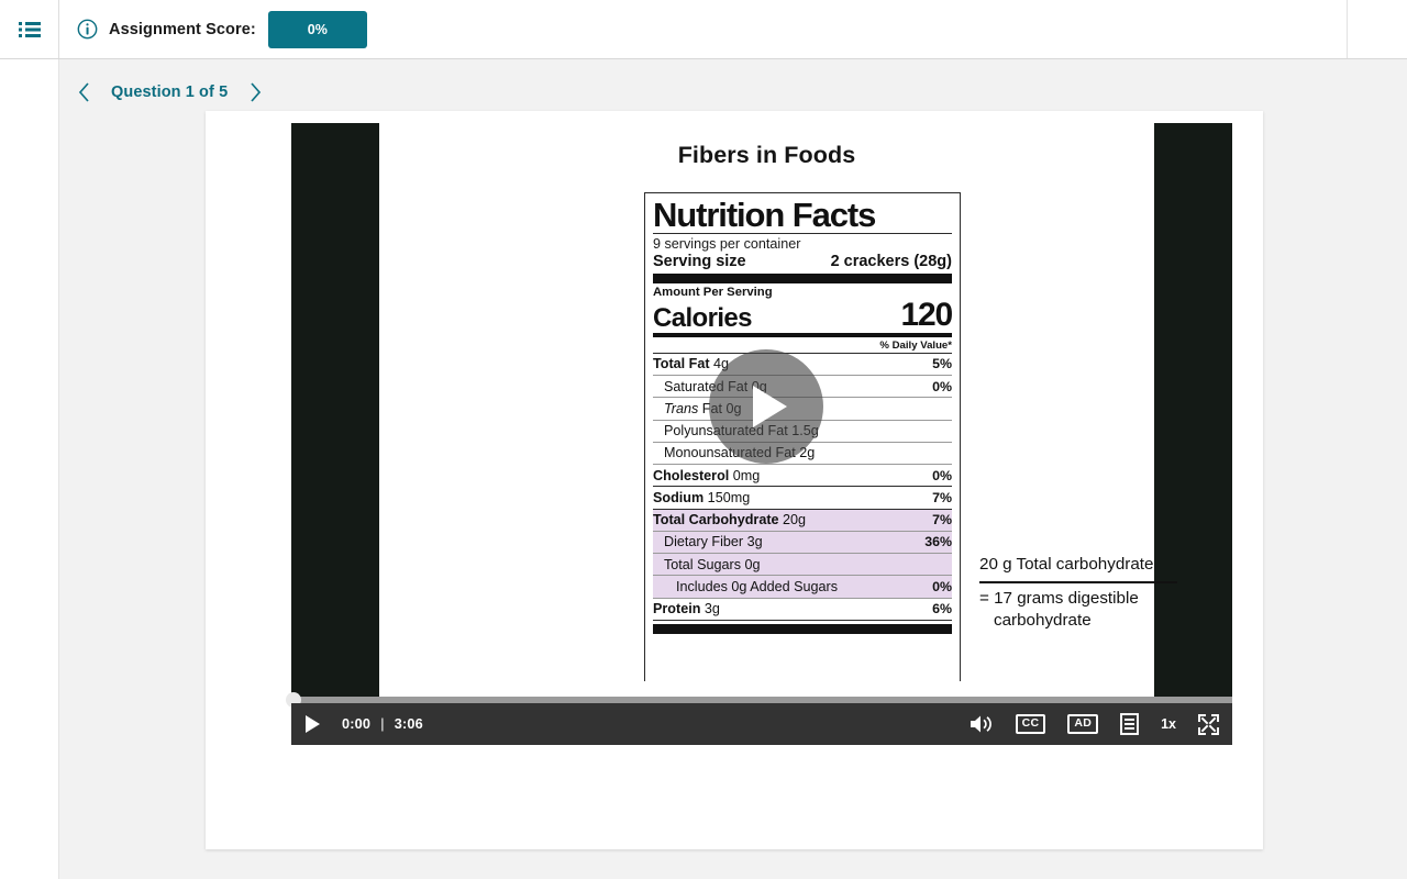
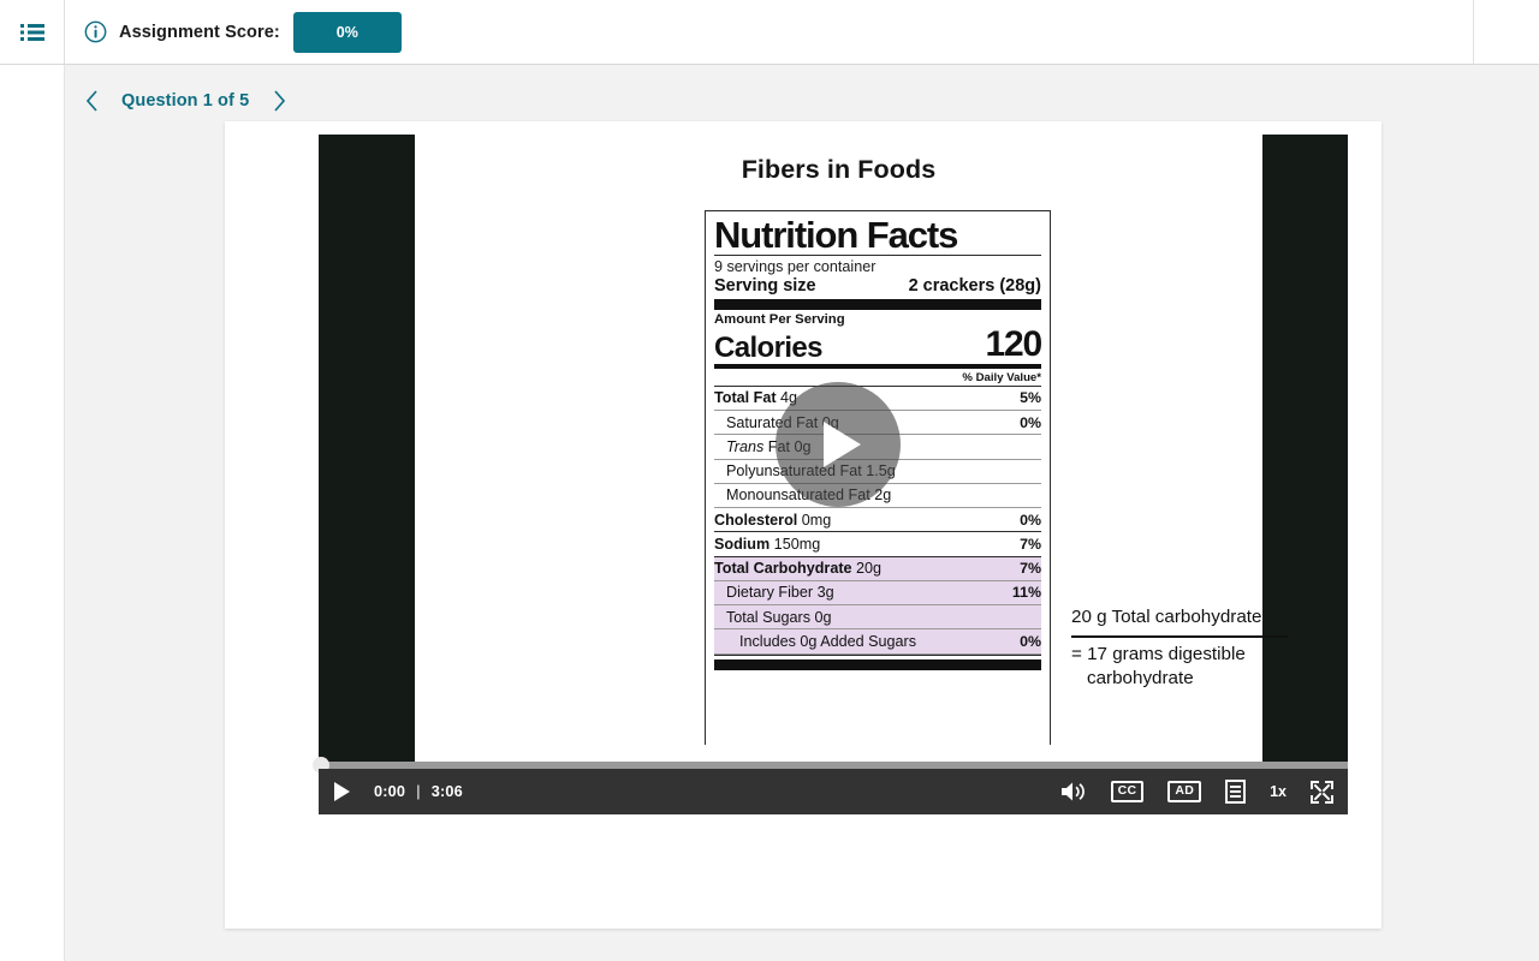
  Assignment Score:
  0%
  Question 1 of 5
  Fibers in Foods
  Nutrition Facts
  9 servings per container
  Serving size
  2 crackers (28g)
  Amount Per Serving
  Calories
  120
  % Daily Value*
  Total Fat 4g
  5%
  Saturated Fat 0g
  0%
  Trans Fat 0g
  Polyunsaturated Fat 1.5g
  Monounsaturated Fat 2g
  Cholesterol 0mg
  0%
  Sodium 150mg
  7%
  Total Carbohydrate 20g
  7%
  Dietary Fiber 3g
- 36%
+ 11%
  Total Sugars 0g
  Includes 0g Added Sugars
  0%
- Protein 3g
- 6%
  20 g Total carbohydrate
  = 17 grams digestible
  carbohydrate
  0:00 | 3:06
  CC
  AD
  1x
